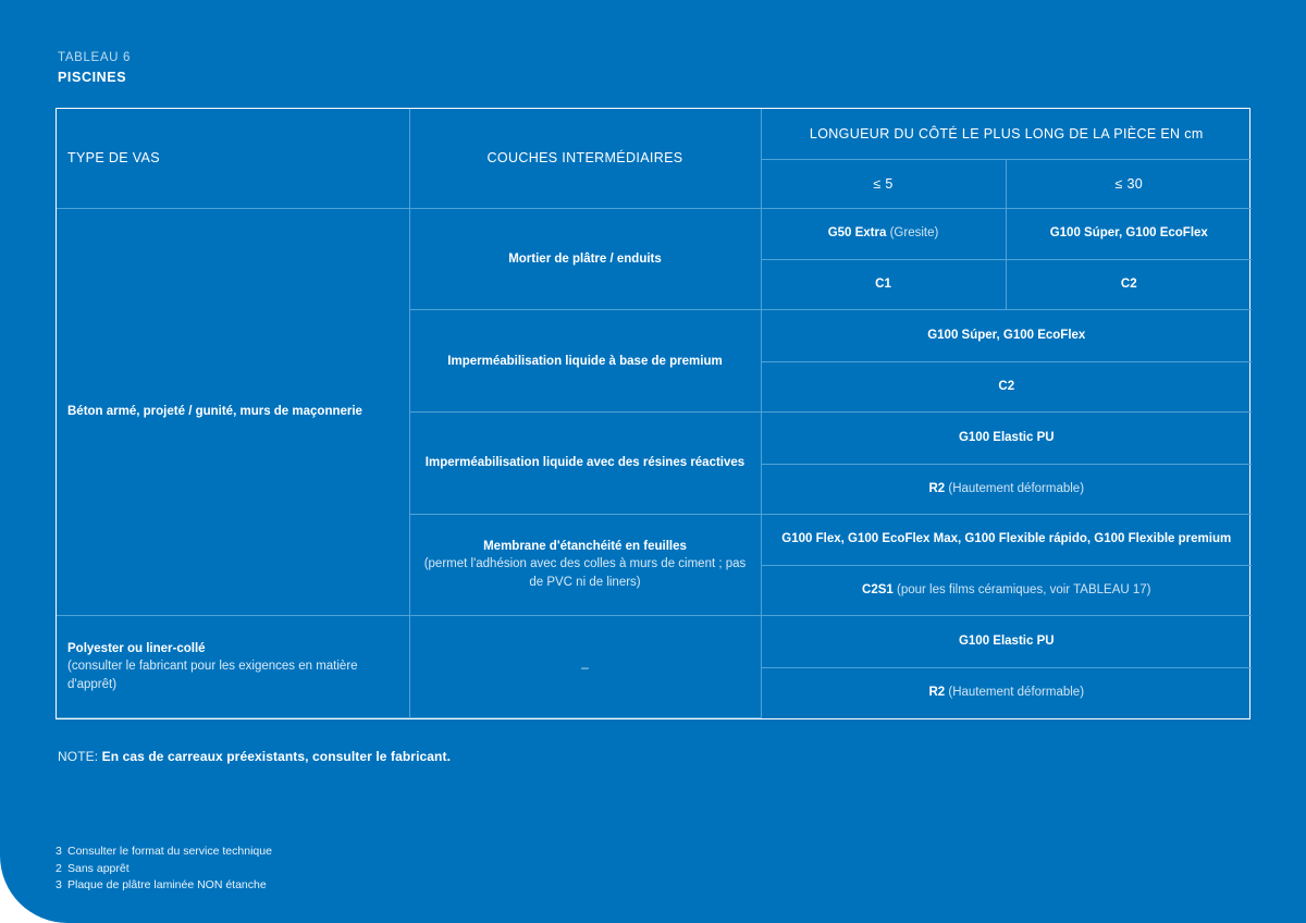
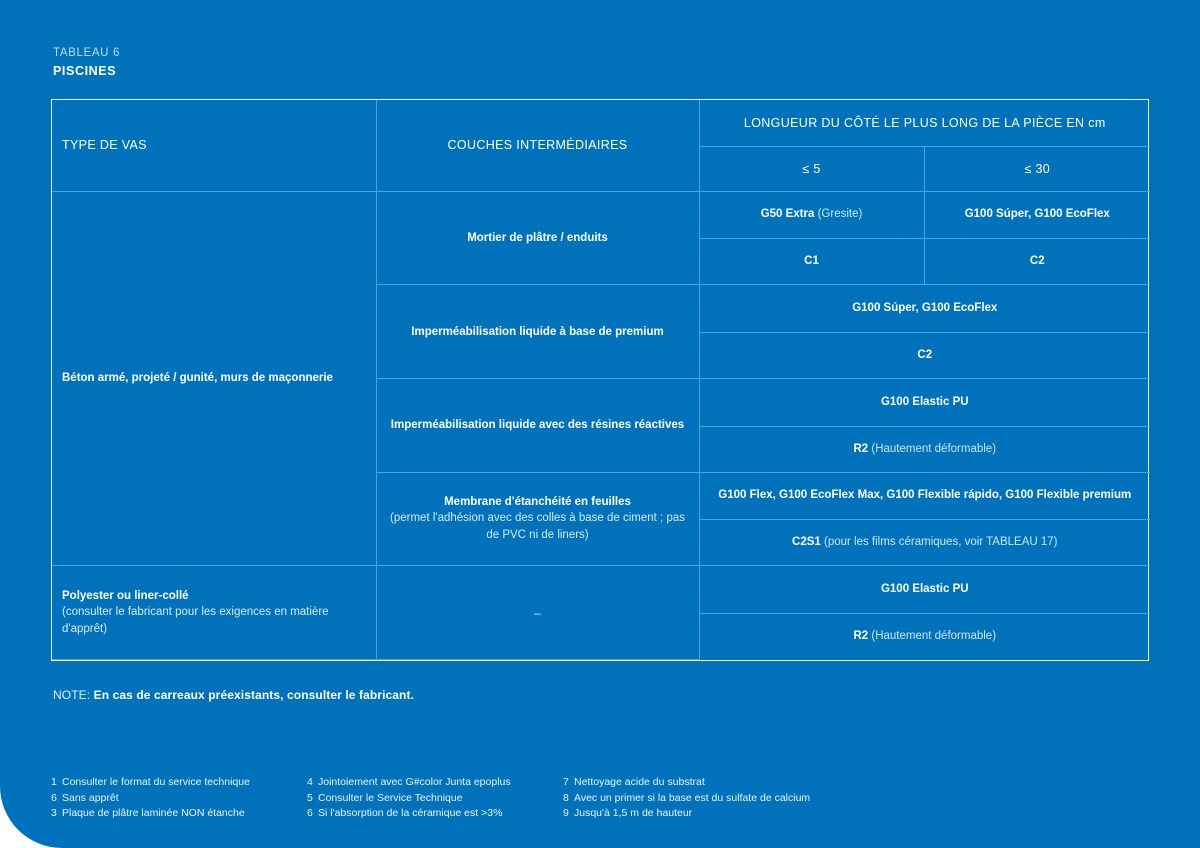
  TABLEAU 6
  PISCINES
  TYPE DE VAS	COUCHES INTERMÉDIAIRES	LONGUEUR DU CÔTÉ LE PLUS LONG DE LA PIÈCE EN cm
  ≤ 5	≤ 30
  Béton armé, projeté / gunité, murs de maçonnerie	Mortier de plâtre / enduits	G50 Extra (Gresite)	G100 Súper, G100 EcoFlex
  C1	C2
  Imperméabilisation liquide à base de premium	G100 Súper, G100 EcoFlex
  C2
  Imperméabilisation liquide avec des résines réactives	G100 Elastic PU
  R2 (Hautement déformable)
- Membrane d'étanchéité en feuilles (permet l'adhésion avec des colles à murs de ciment ; pas de PVC ni de liners)	G100 Flex, G100 EcoFlex Max, G100 Flexible rápido, G100 Flexible premium
+ Membrane d'étanchéité en feuilles (permet l'adhésion avec des colles à base de ciment ; pas de PVC ni de liners)	G100 Flex, G100 EcoFlex Max, G100 Flexible rápido, G100 Flexible premium
  C2S1 (pour les films céramiques, voir TABLEAU 17)
  Polyester ou liner-collé (consulter le fabricant pour les exigences en matière d'apprêt)	–	G100 Elastic PU
  R2 (Hautement déformable)
  NOTE: En cas de carreaux préexistants, consulter le fabricant.
- 3 Consulter le format du service technique
+ 1 Consulter le format du service technique
- 2 Sans apprêt
+ 6 Sans apprêt
  3 Plaque de plâtre laminée NON étanche
+ 4 Jointoiement avec G#color Junta epoplus
+ 5 Consulter le Service Technique
+ 6 Si l'absorption de la céramique est >3%
+ 7 Nettoyage acide du substrat
+ 8 Avec un primer si la base est du sulfate de calcium
+ 9 Jusqu'à 1,5 m de hauteur
